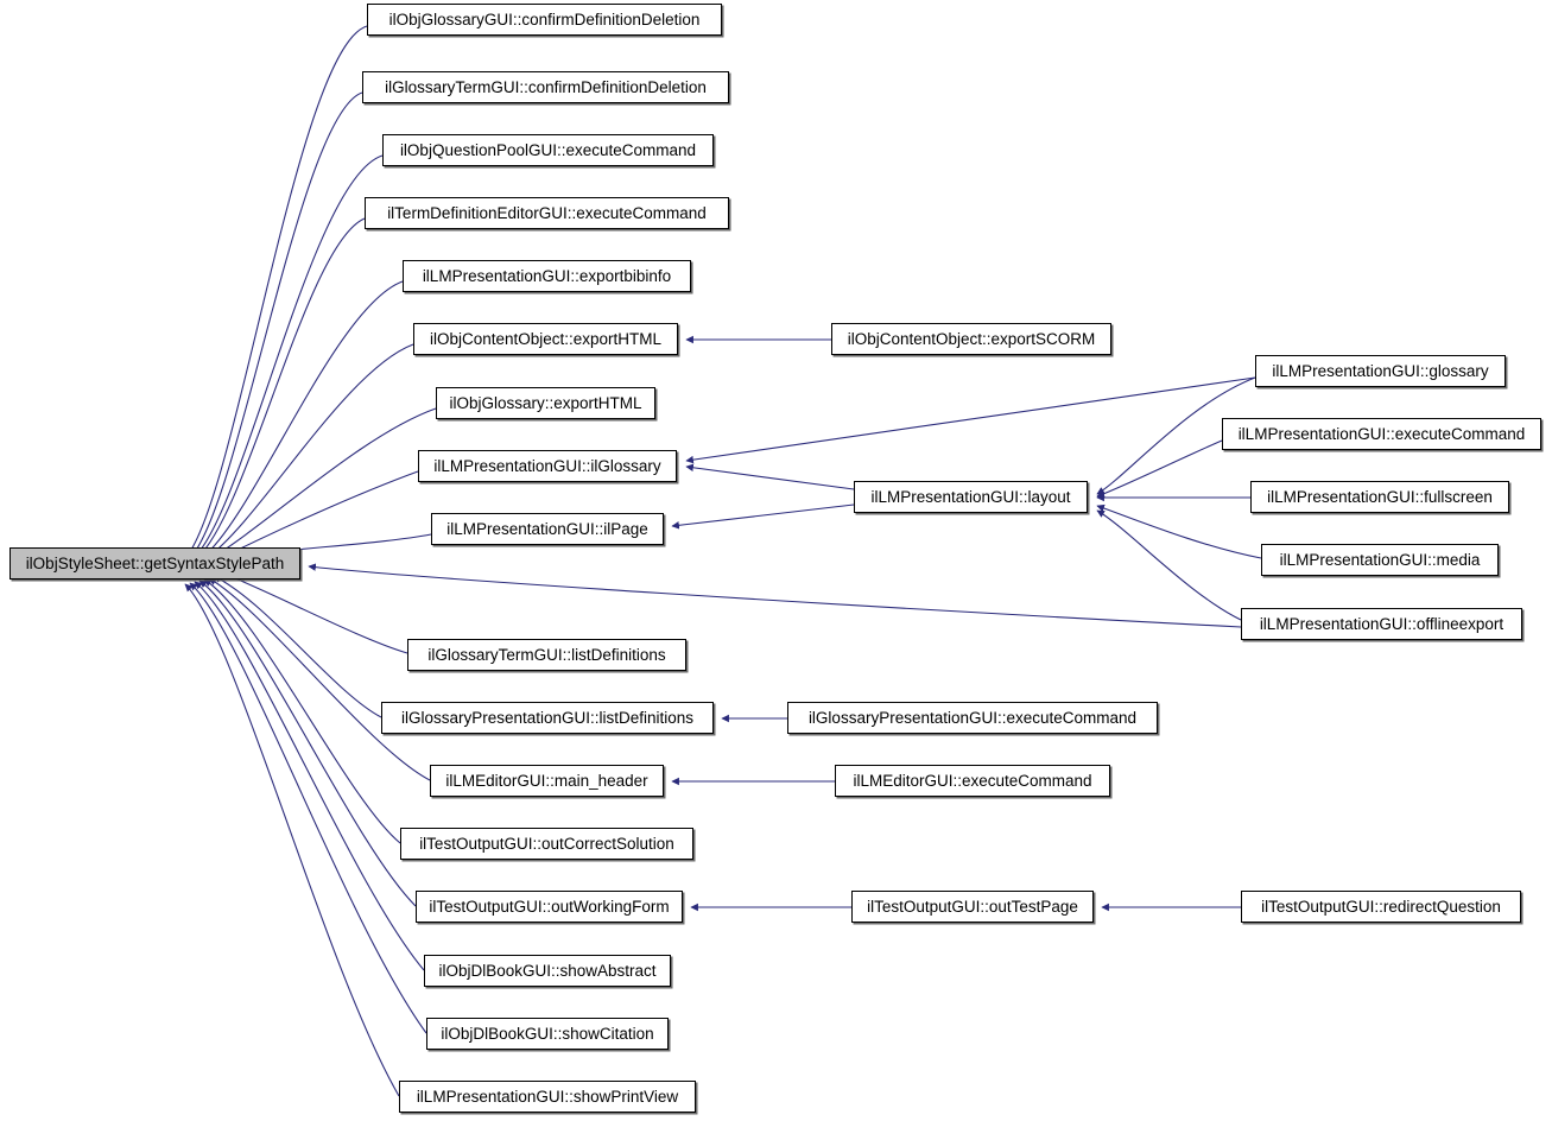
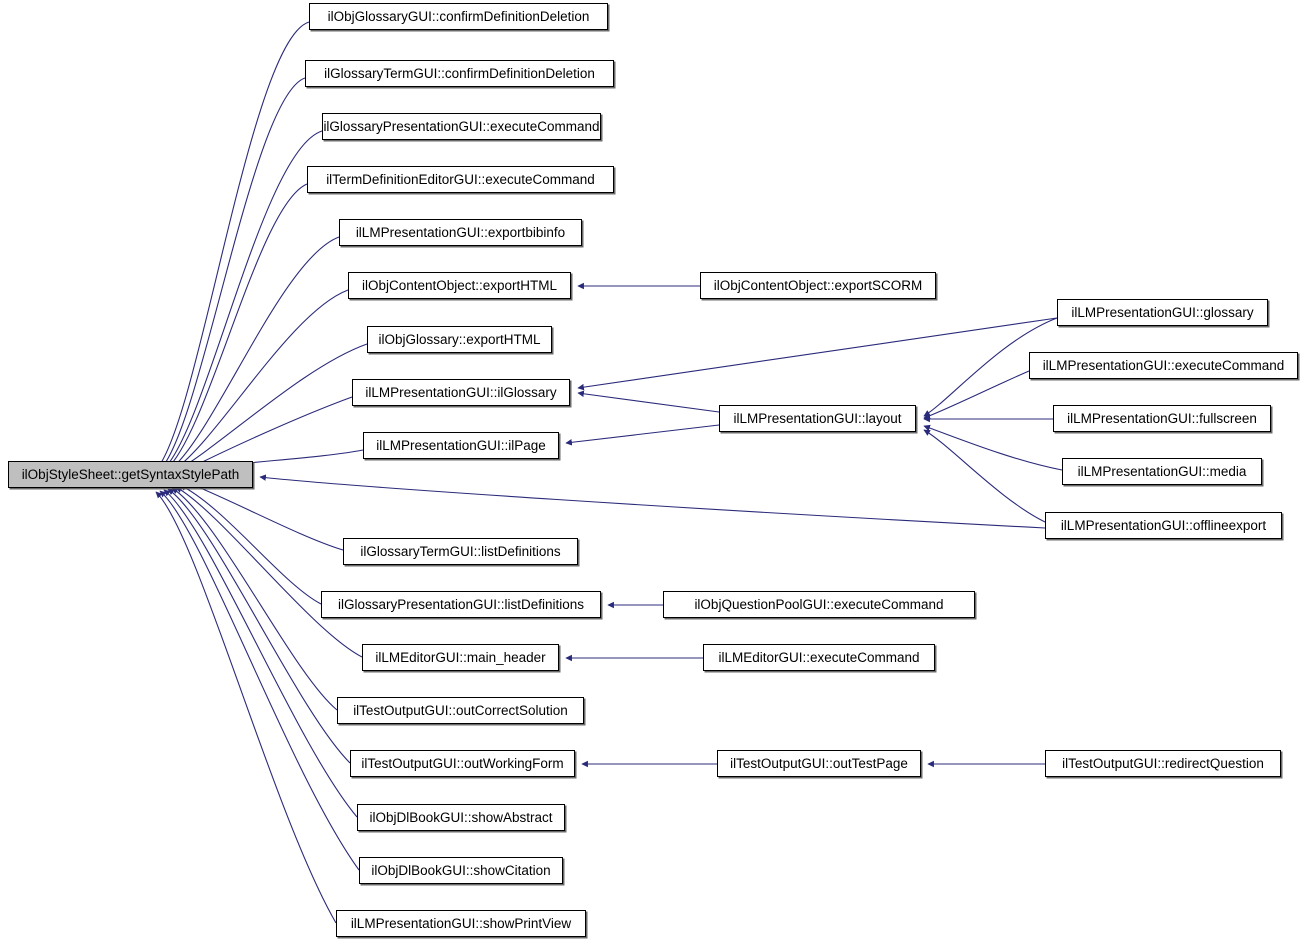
  ilObjStyleSheet::getSyntaxStylePath
  ilObjGlossaryGUI::confirmDefinitionDeletion
  ilGlossaryTermGUI::confirmDefinitionDeletion
- ilObjQuestionPoolGUI::executeCommand
+ ilGlossaryPresentationGUI::executeCommand
  ilTermDefinitionEditorGUI::executeCommand
  ilLMPresentationGUI::exportbibinfo
  ilObjContentObject::exportHTML
  ilObjGlossary::exportHTML
  ilLMPresentationGUI::ilGlossary
  ilLMPresentationGUI::ilPage
  ilGlossaryTermGUI::listDefinitions
  ilGlossaryPresentationGUI::listDefinitions
  ilLMEditorGUI::main_header
  ilTestOutputGUI::outCorrectSolution
  ilTestOutputGUI::outWorkingForm
  ilObjDlBookGUI::showAbstract
  ilObjDlBookGUI::showCitation
  ilLMPresentationGUI::showPrintView
  ilObjContentObject::exportSCORM
  ilLMPresentationGUI::layout
- ilGlossaryPresentationGUI::executeCommand
+ ilObjQuestionPoolGUI::executeCommand
  ilLMEditorGUI::executeCommand
  ilTestOutputGUI::outTestPage
  ilLMPresentationGUI::glossary
  ilLMPresentationGUI::executeCommand
  ilLMPresentationGUI::fullscreen
  ilLMPresentationGUI::media
  ilLMPresentationGUI::offlineexport
  ilTestOutputGUI::redirectQuestion
